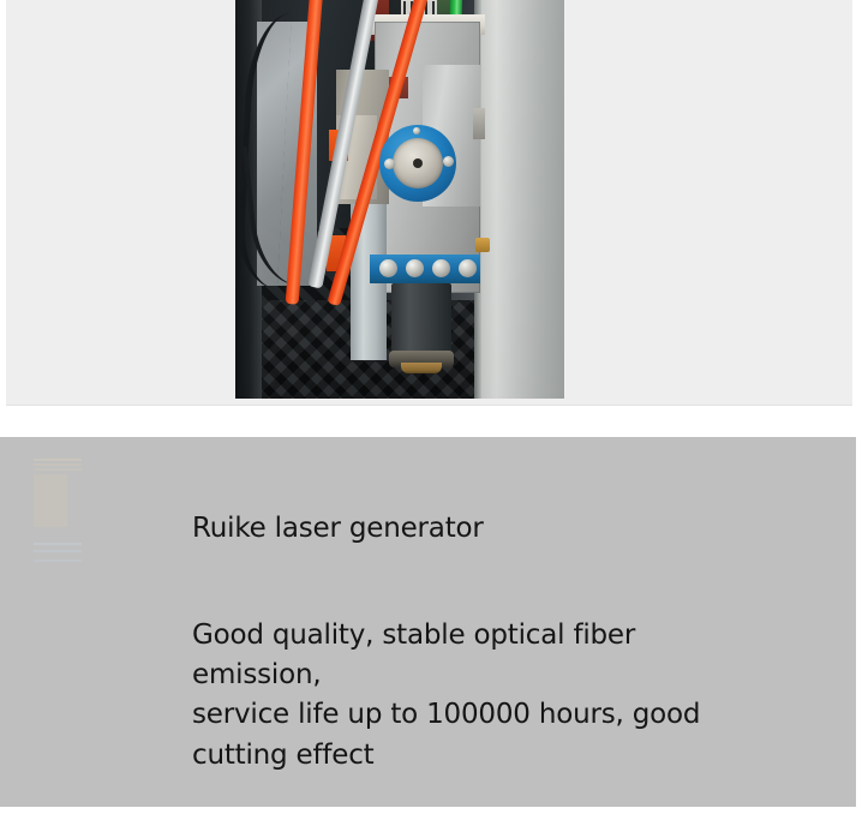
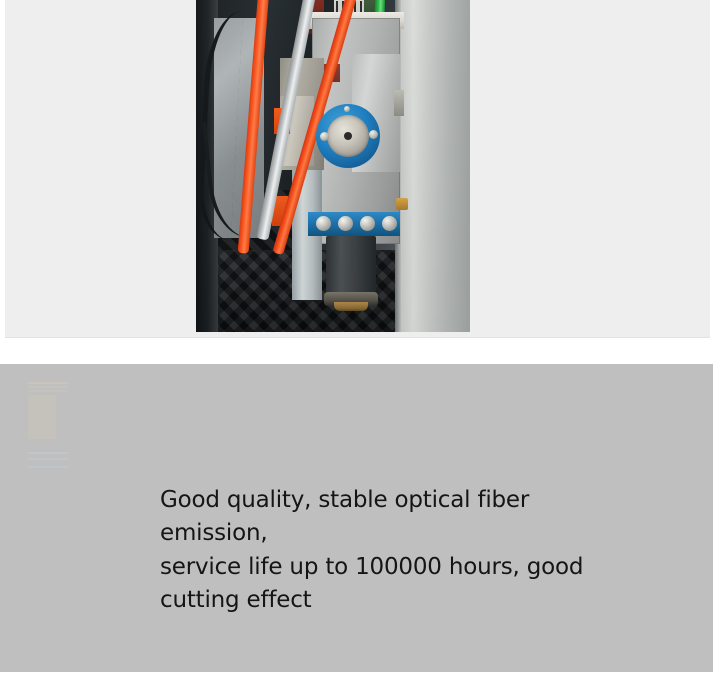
- Ruike laser generator
  Good quality, stable optical fiber emission,
  service life up to 100000 hours, good
  cutting effect
